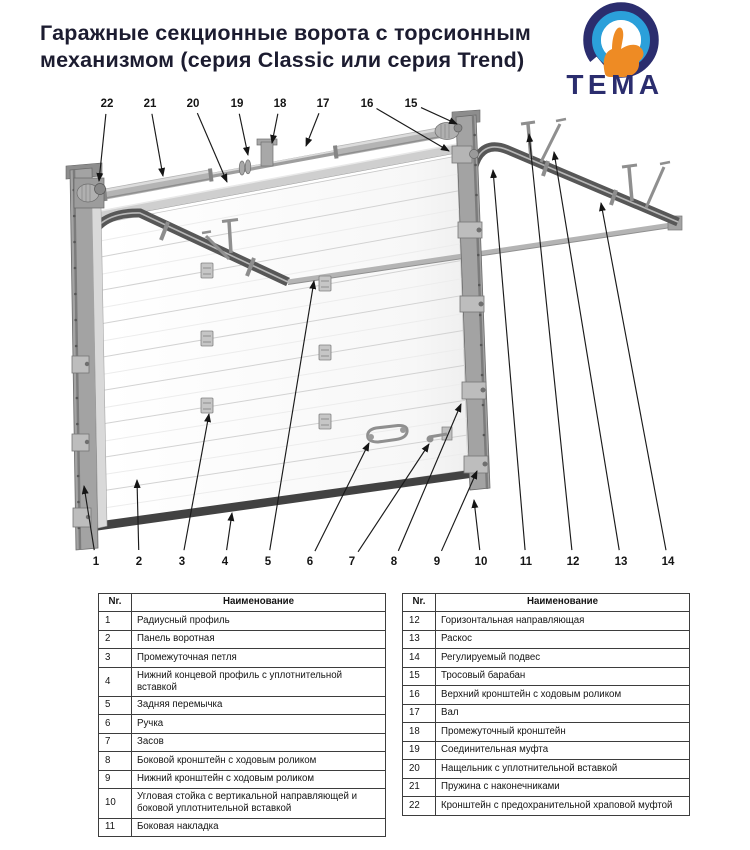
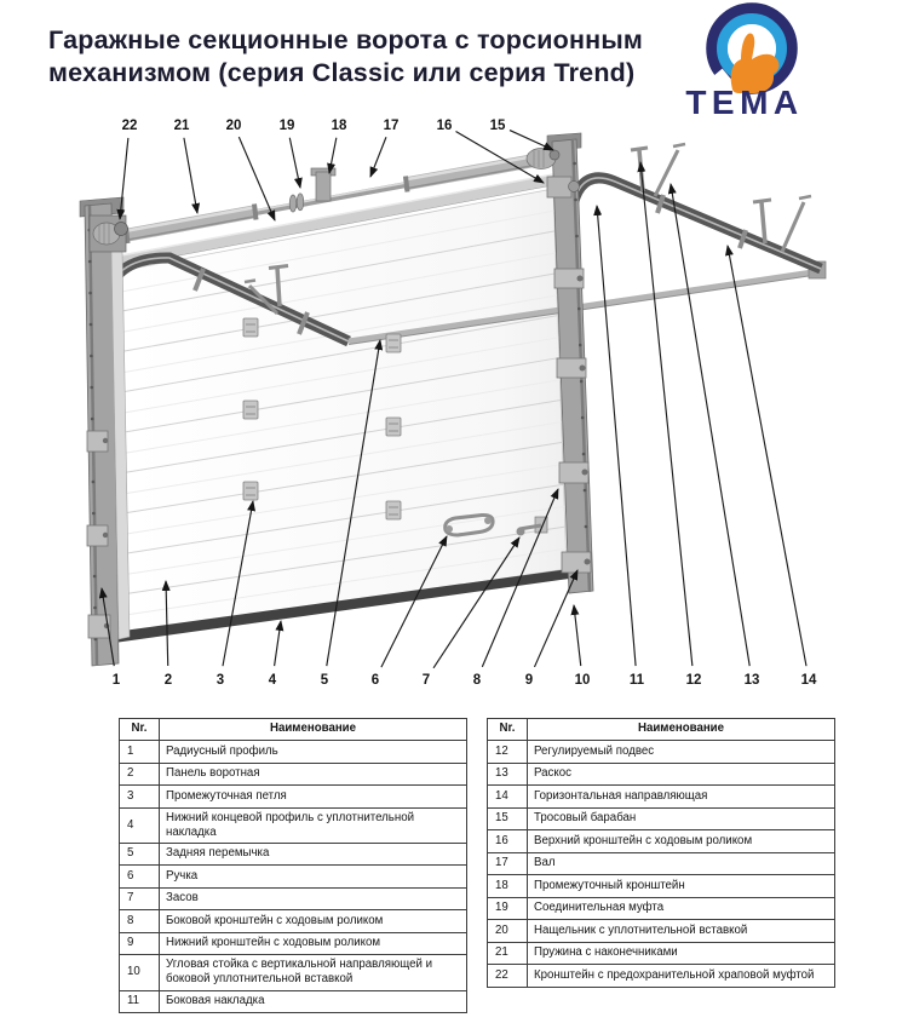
  Гаражные секционные ворота с торсионным
  механизмом (серия Classic или серия Trend)
  ТЕМА
  22
  21
  20
  19
  18
  17
  16
  15
  1
  2
  3
  4
  5
  6
  7
  8
  9
  10
  11
  12
  13
  14
  Nr.	Наименование
  1	Радиусный профиль
  2	Панель воротная
  3	Промежуточная петля
- 4	Нижний концевой профиль с уплотнительной вставкой
+ 4	Нижний концевой профиль с уплотнительной накладка
  5	Задняя перемычка
  6	Ручка
  7	Засов
  8	Боковой кронштейн с ходовым роликом
  9	Нижний кронштейн с ходовым роликом
  10	Угловая стойка с вертикальной направляющей и боковой уплотнительной вставкой
  11	Боковая накладка
  Nr.	Наименование
- 12	Горизонтальная направляющая
+ 12	Регулируемый подвес
  13	Раскос
- 14	Регулируемый подвес
+ 14	Горизонтальная направляющая
  15	Тросовый барабан
  16	Верхний кронштейн с ходовым роликом
  17	Вал
  18	Промежуточный кронштейн
  19	Соединительная муфта
  20	Нащельник с уплотнительной вставкой
  21	Пружина с наконечниками
  22	Кронштейн с предохранительной храповой муфтой
